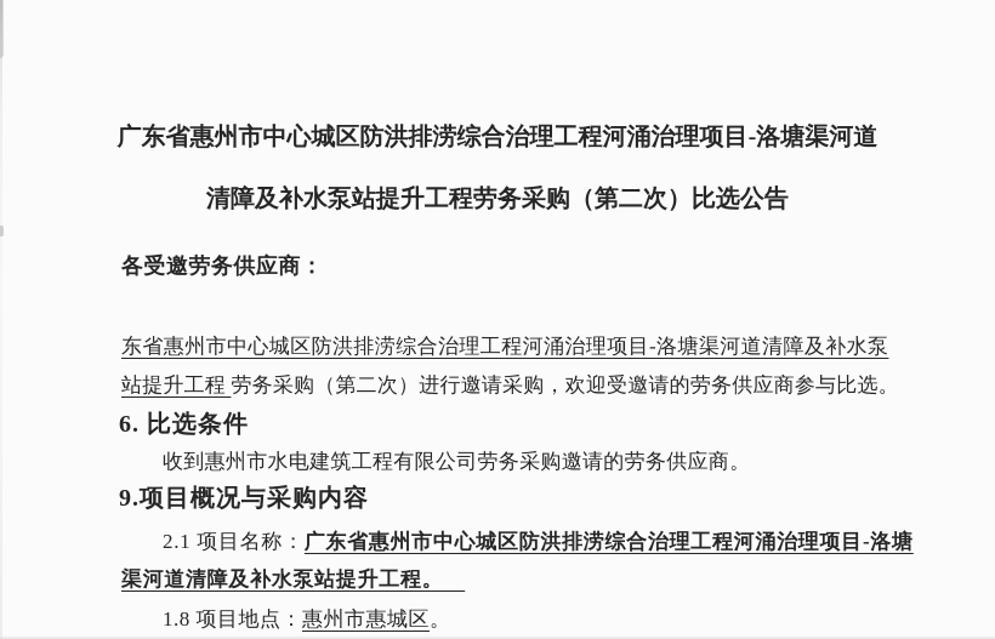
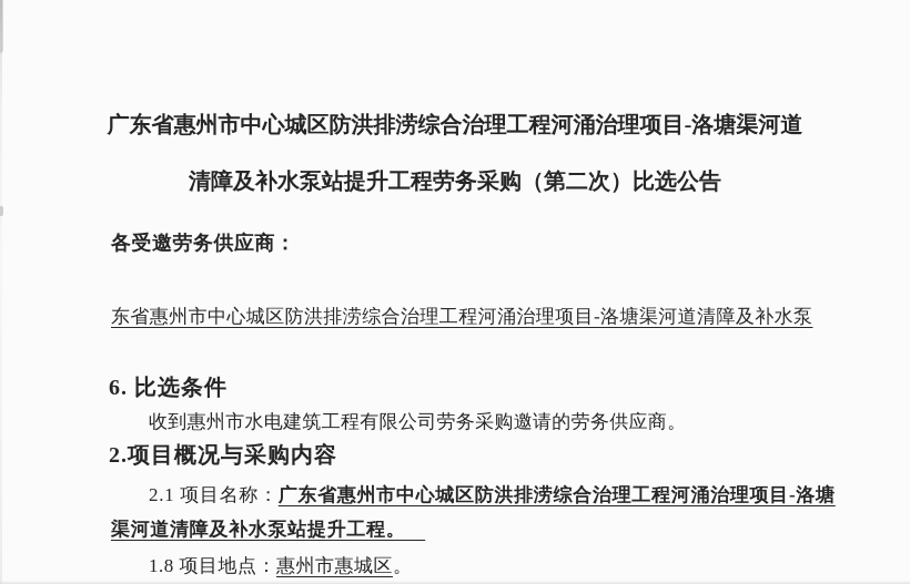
  广东省惠州市中心城区防洪排涝综合治理工程河涌治理项目-洛塘渠河道
  清障及补水泵站提升工程劳务采购（第二次）比选公告
  各受邀劳务供应商：
  东省惠州市中心城区防洪排涝综合治理工程河涌治理项目-洛塘渠河道清障及补水泵
- 站提升工程 劳务采购（第二次）进行邀请采购，欢迎受邀请的劳务供应商参与比选。
  6. 比选条件
  收到惠州市水电建筑工程有限公司劳务采购邀请的劳务供应商。
- 9.项目概况与采购内容
+ 2.项目概况与采购内容
  2.1 项目名称：广东省惠州市中心城区防洪排涝综合治理工程河涌治理项目-洛塘
  渠河道清障及补水泵站提升工程。
  1.8 项目地点：惠州市惠城区。
